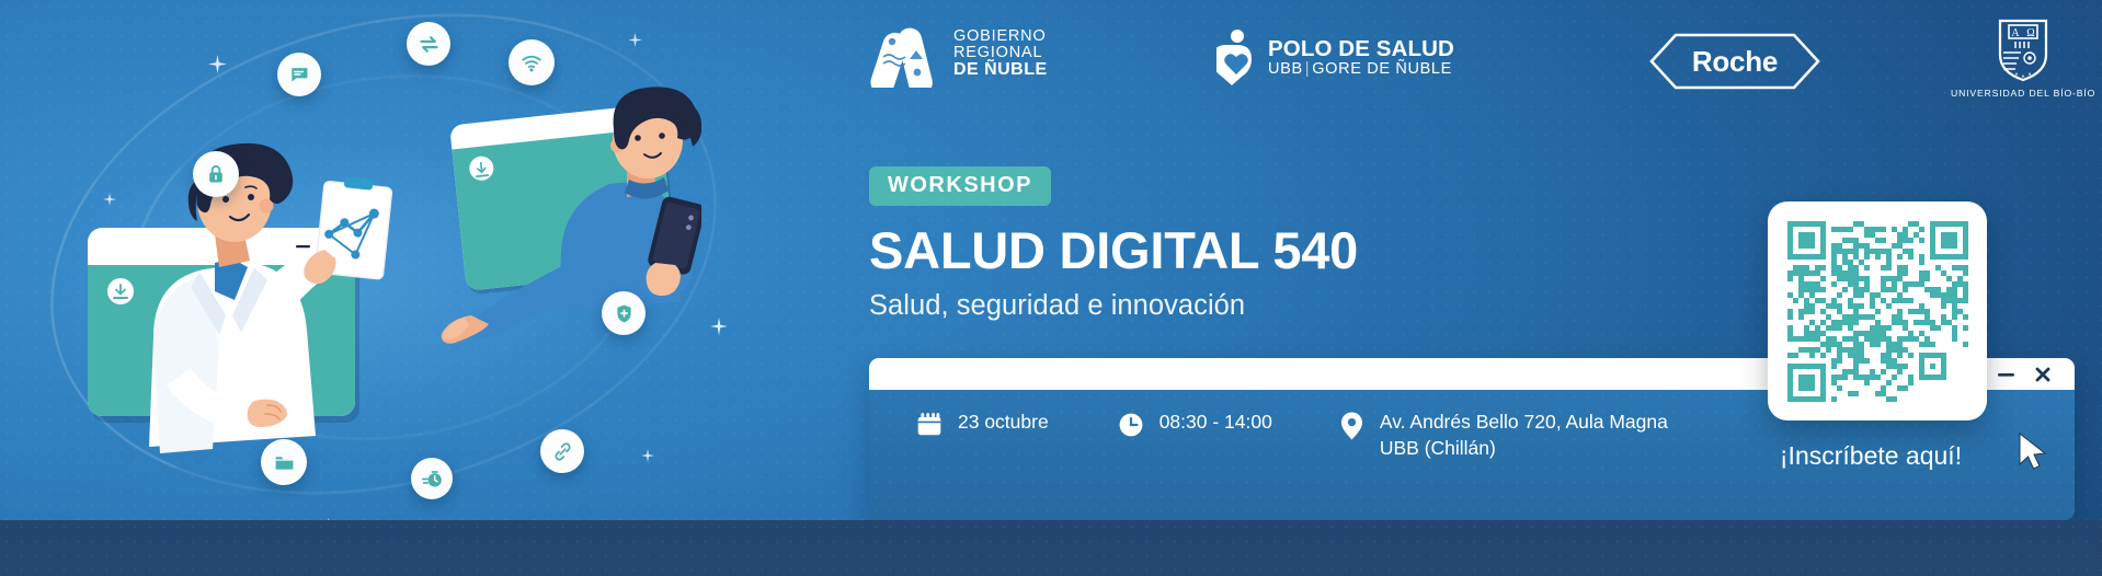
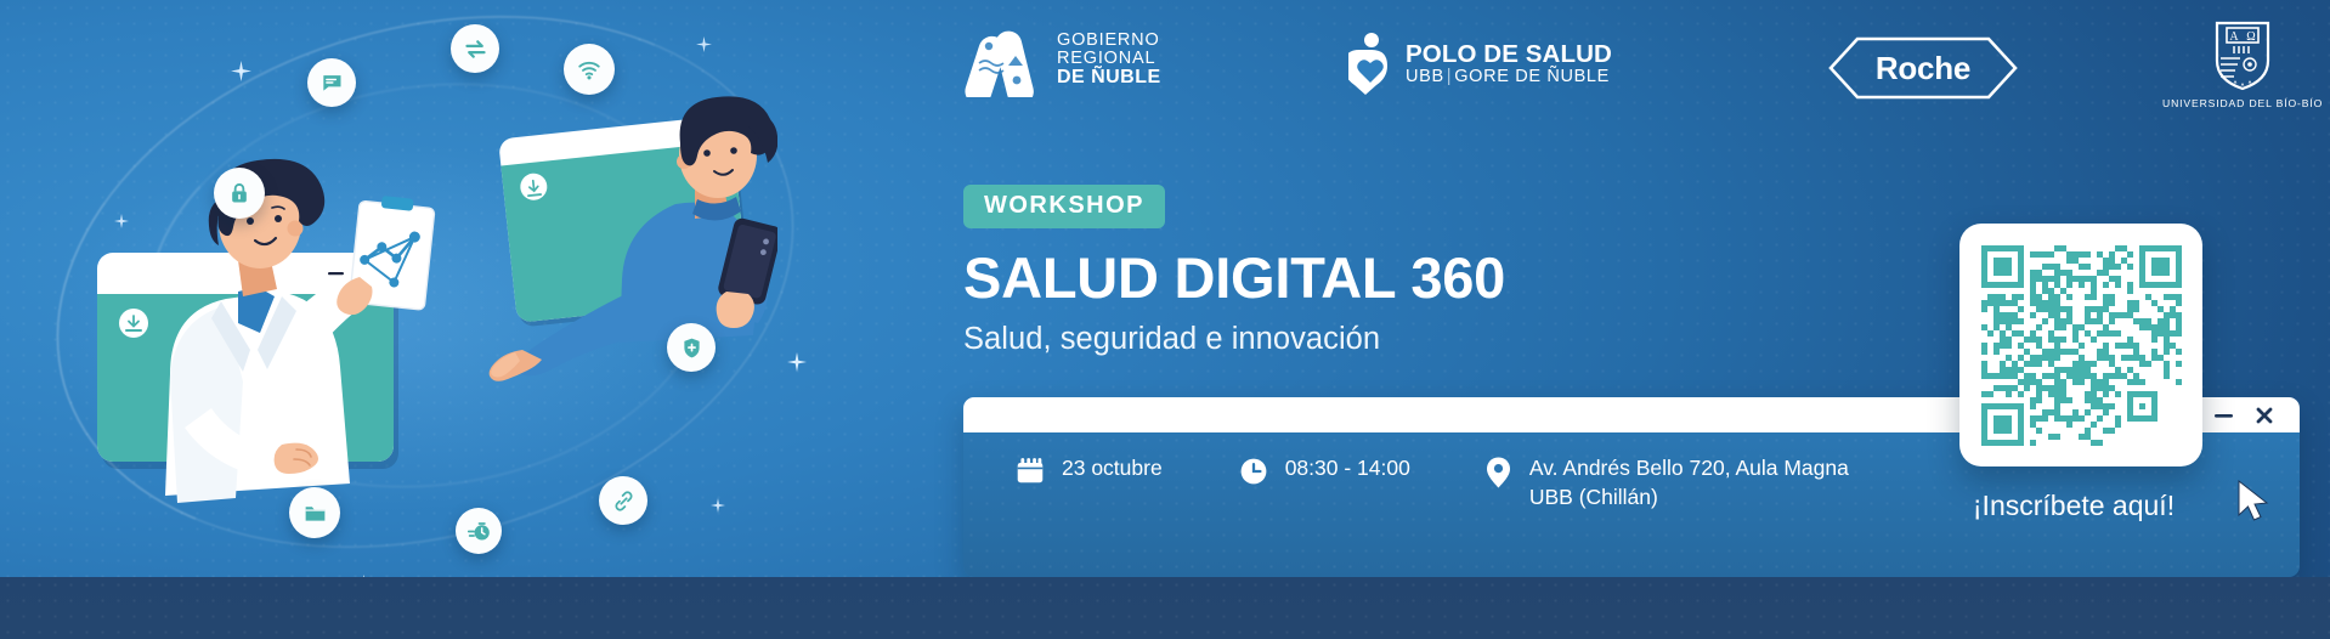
  GOBIERNO
  REGIONAL
  DE ÑUBLE
  POLO DE SALUD
  UBB | GORE DE ÑUBLE
  Roche
  A
  Ω
  UNIVERSIDAD DEL BÍO-BÍO
  WORKSHOP
- SALUD DIGITAL 540
+ SALUD DIGITAL 360
  Salud, seguridad e innovación
  23 octubre
  08:30 - 14:00
  Av. Andrés Bello 720, Aula Magna
  UBB (Chillán)
  ¡Inscríbete aquí!
